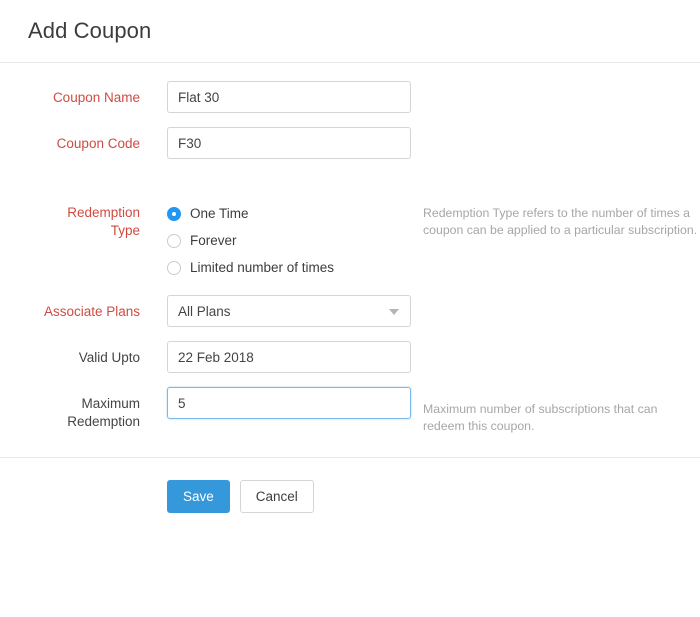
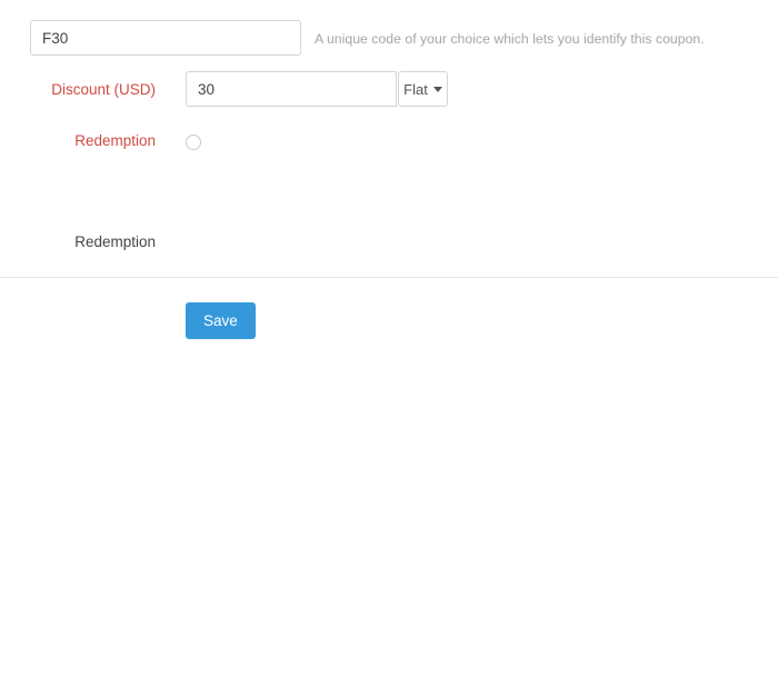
- Add Coupon
- Coupon Name
- Flat 30
- Coupon Code
  F30
+ A unique code of your choice which lets you identify this coupon.
+ Discount (USD)
+ 30
+ Flat
  Redemption
- Type
- One Time
- Forever
- Limited number of times
- Redemption Type refers to the number of times a coupon can be applied to a particular subscription.
- Associate Plans
- All Plans
- Valid Upto
- 22 Feb 2018
- Maximum
  Redemption
- 5
- Maximum number of subscriptions that can redeem this coupon.
  Save
- Cancel
